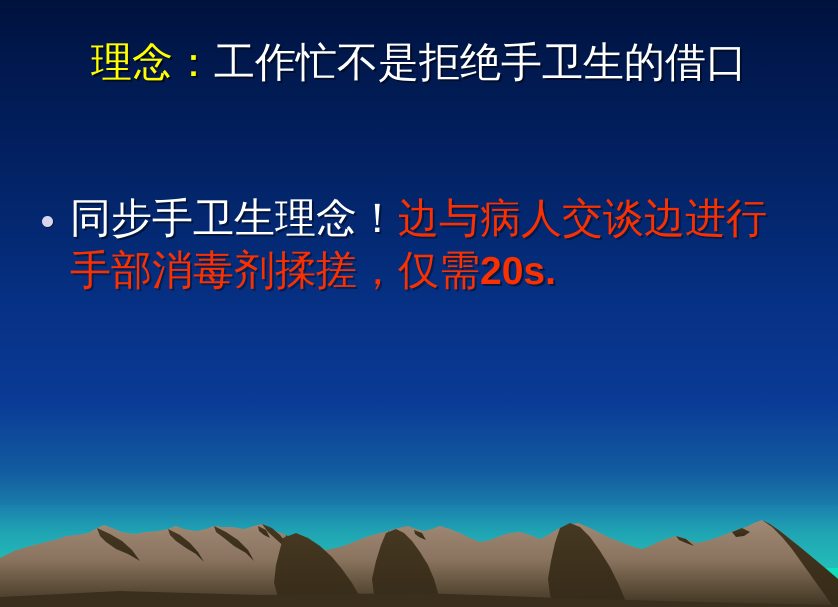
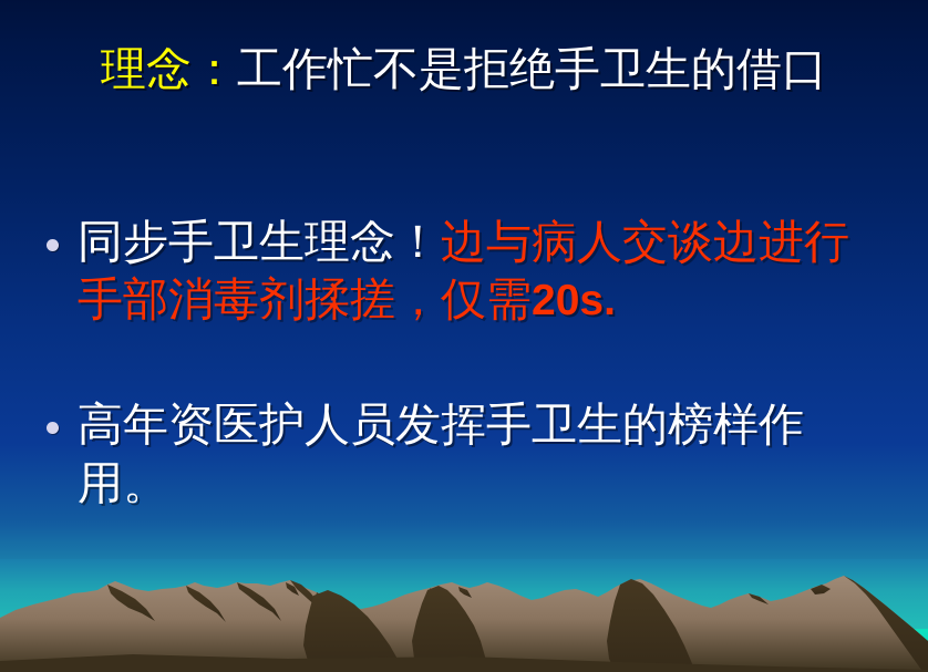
  理念：工作忙不是拒绝手卫生的借口
  同步手卫生理念！边与病人交谈边进行手部消毒剂揉搓，仅需20s.
+ 高年资医护人员发挥手卫生的榜样作用。
